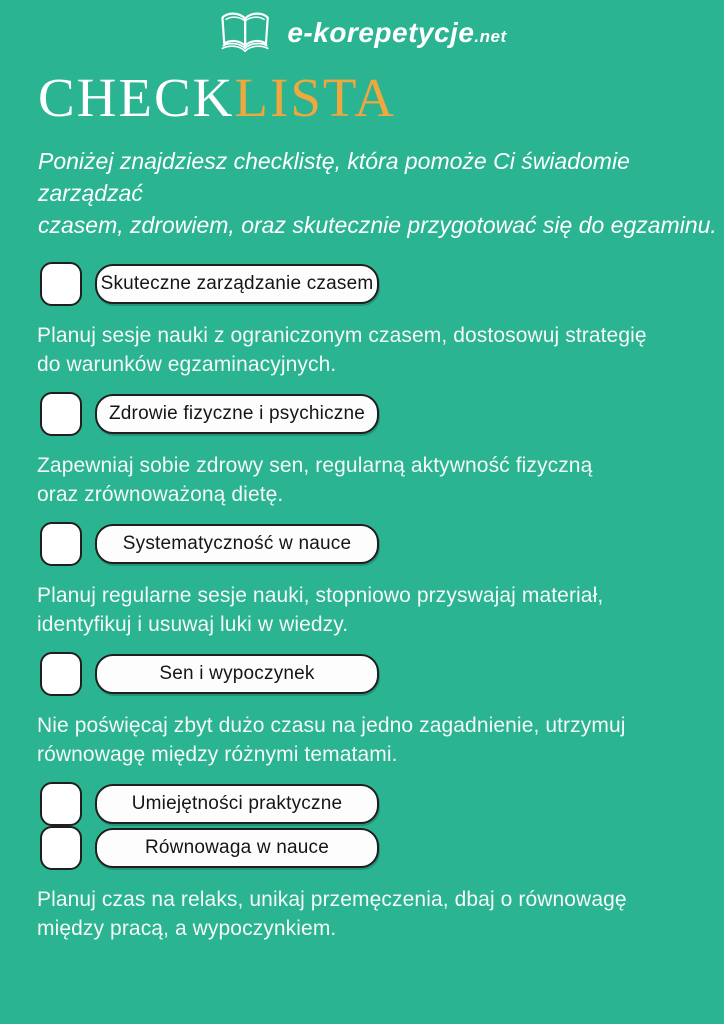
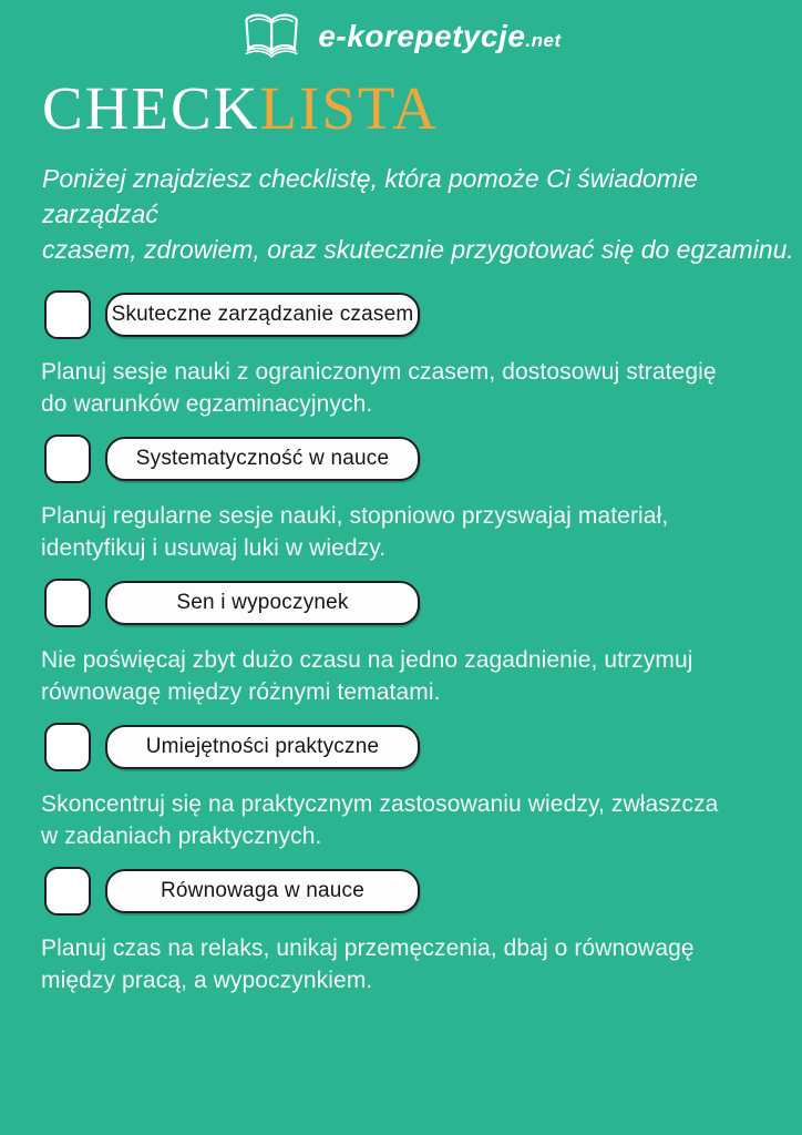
  e-korepetycje.net
  CHECKLISTA
  Poniżej znajdziesz checklistę, która pomoże Ci świadomie zarządzać
  czasem, zdrowiem, oraz skutecznie przygotować się do egzaminu.
  Skuteczne zarządzanie czasem
  Planuj sesje nauki z ograniczonym czasem, dostosowuj strategię
  do warunków egzaminacyjnych.
- Zdrowie fizyczne i psychiczne
- Zapewniaj sobie zdrowy sen, regularną aktywność fizyczną
- oraz zrównoważoną dietę.
  Systematyczność w nauce
  Planuj regularne sesje nauki, stopniowo przyswajaj materiał,
  identyfikuj i usuwaj luki w wiedzy.
  Sen i wypoczynek
  Nie poświęcaj zbyt dużo czasu na jedno zagadnienie, utrzymuj
  równowagę między różnymi tematami.
  Umiejętności praktyczne
+ Skoncentruj się na praktycznym zastosowaniu wiedzy, zwłaszcza
+ w zadaniach praktycznych.
  Równowaga w nauce
  Planuj czas na relaks, unikaj przemęczenia, dbaj o równowagę
  między pracą, a wypoczynkiem.
